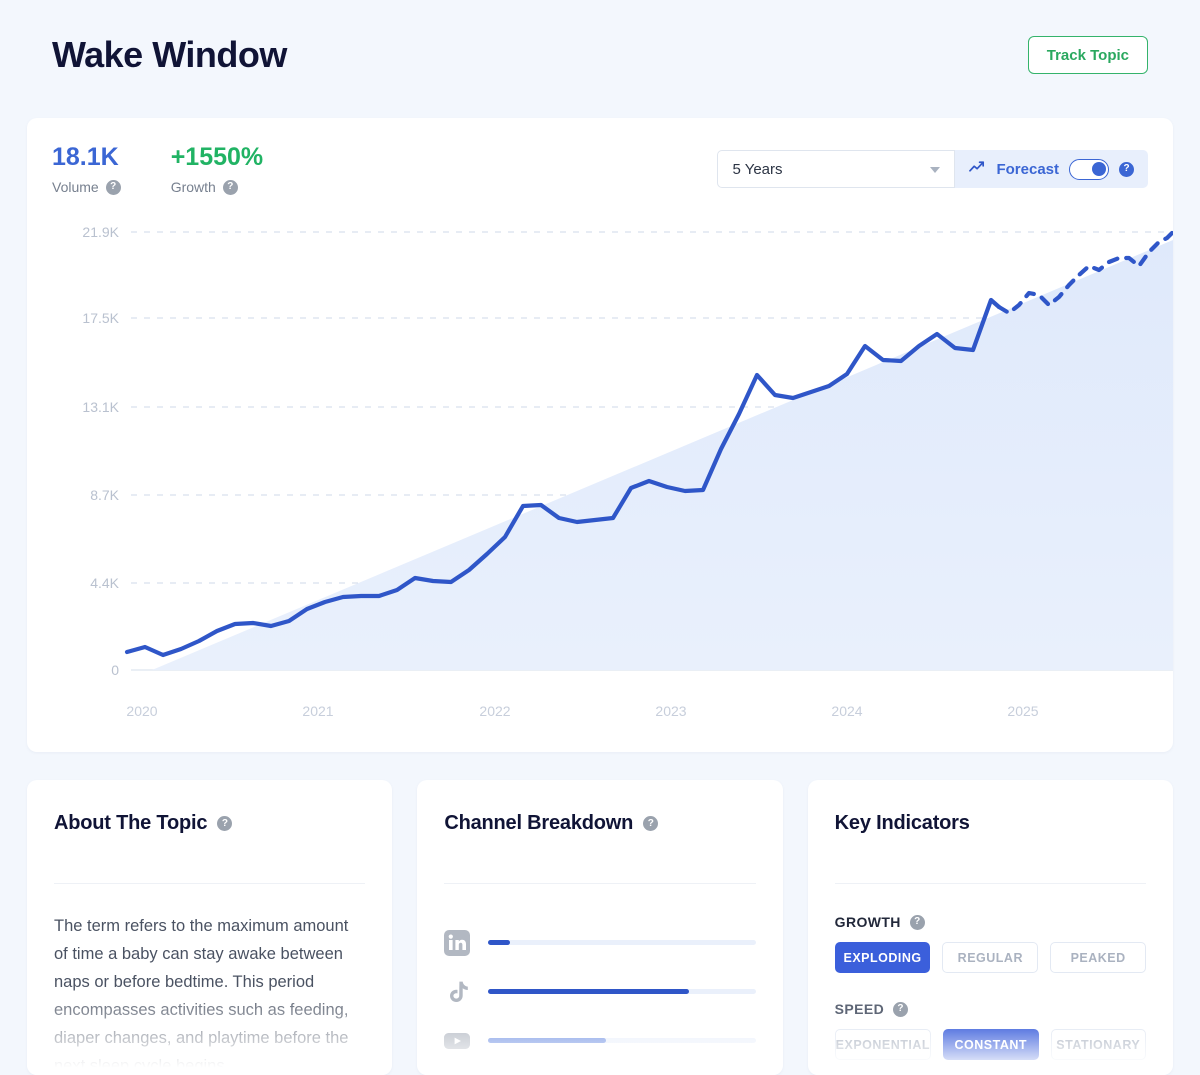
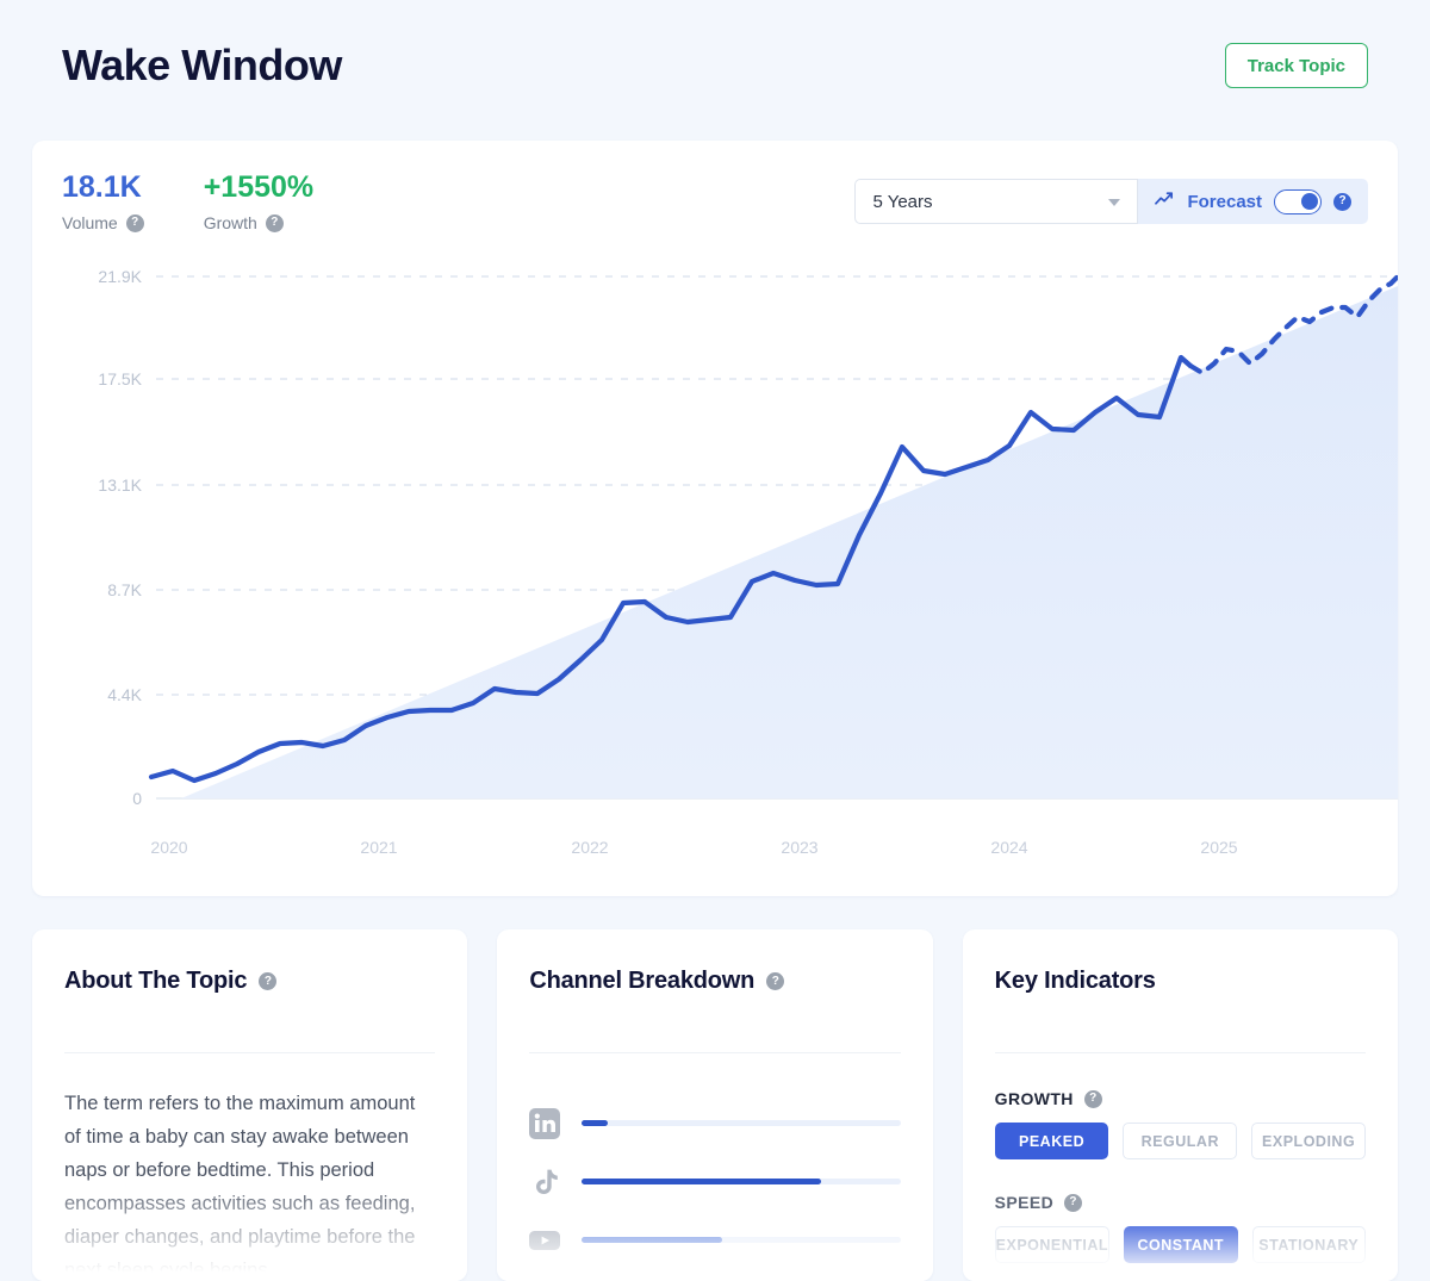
  Wake Window
  Track Topic
  18.1K
  Volume
  ?
  +1550%
  Growth
  ?
  5 Years
  Forecast
  ?
  21.9K
  17.5K
  13.1K
  8.7K
  4.4K
  0
  2020
  2021
  2022
  2023
  2024
  2025
  About The Topic
  ?
  Channel Breakdown
  ?
  Key Indicators
  GROWTH
  ?
- EXPLODING
+ PEAKED
  REGULAR
- PEAKED
+ EXPLODING
  SPEED
  ?
